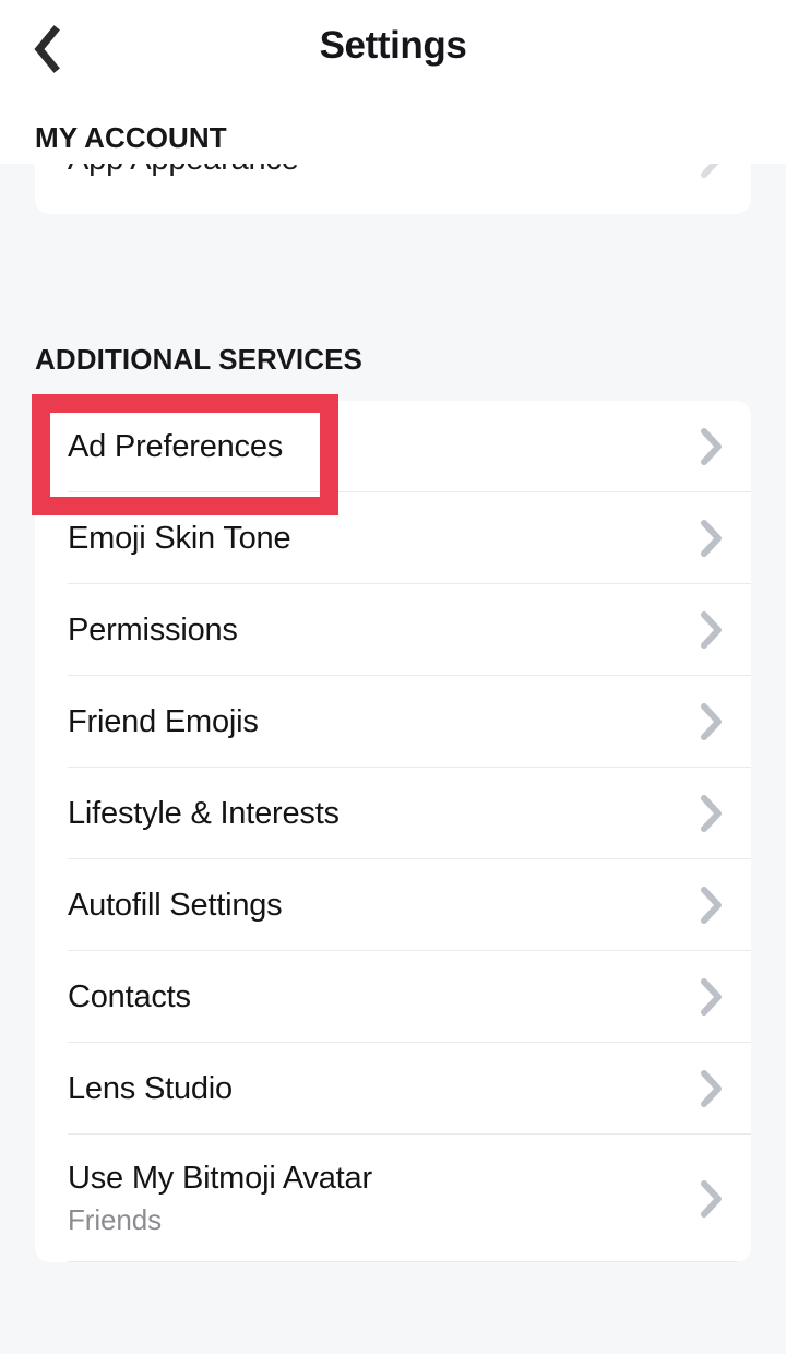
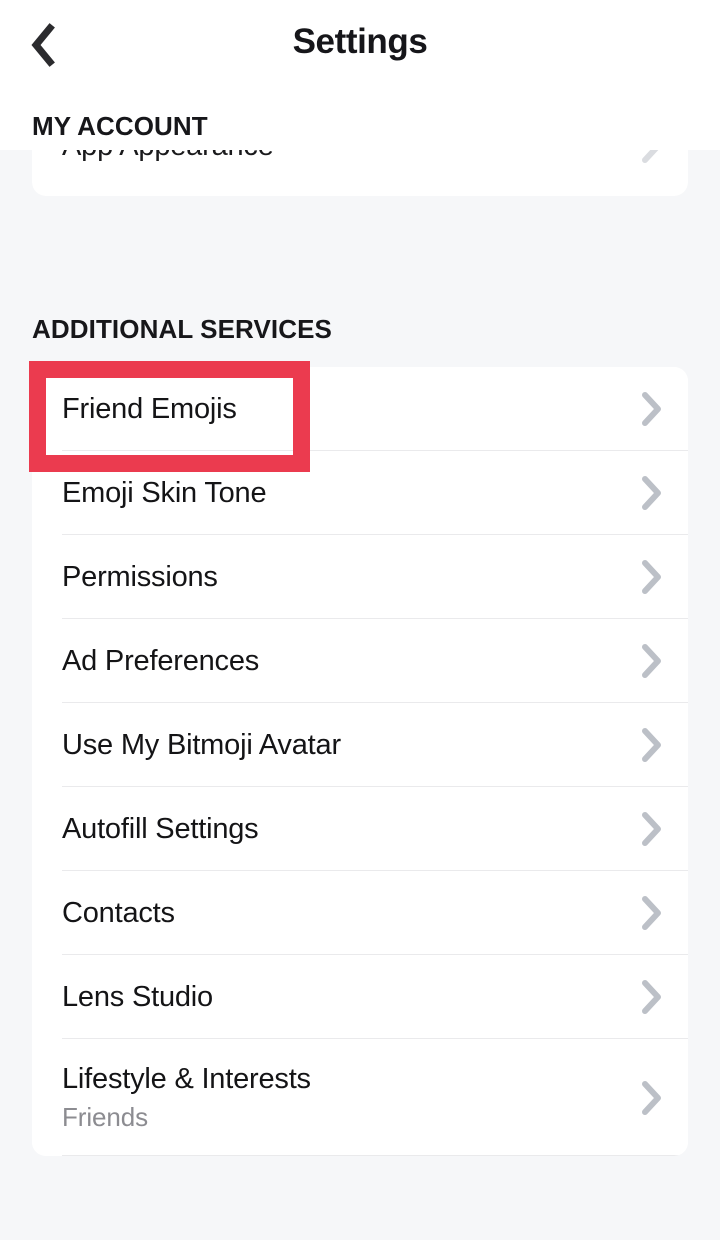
  ADDITIONAL SERVICES
- Ad Preferences
+ Friend Emojis
  Emoji Skin Tone
  Permissions
- Friend Emojis
+ Ad Preferences
- Lifestyle & Interests
+ Use My Bitmoji Avatar
  Autofill Settings
  Contacts
  Lens Studio
- Use My Bitmoji Avatar
+ Lifestyle & Interests
  Friends
  Settings
  MY ACCOUNT
